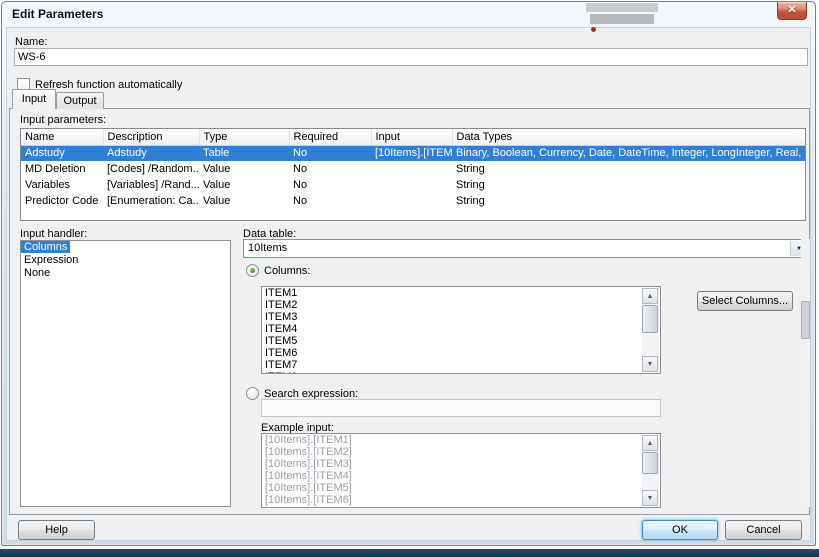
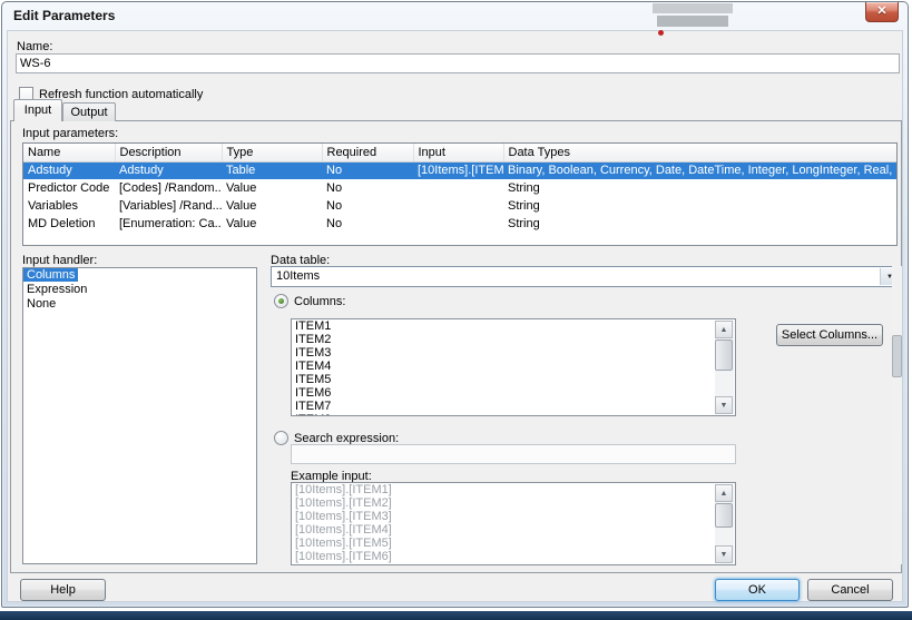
  Edit Parameters
  ✕
  Name:
  WS-6
  Refresh function automatically
  Input
  Output
  Input parameters:
  Name	Description	Type	Required	Input	Data Types
  Adstudy	Adstudy	Table	No	[10Items].[ITEM	Binary, Boolean, Currency, Date, DateTime, Integer, LongInteger, Real,
- MD Deletion	[Codes] /Random..	Value	No		String
+ Predictor Code	[Codes] /Random..	Value	No		String
  Variables	[Variables] /Rand...	Value	No		String
- Predictor Code	[Enumeration: Ca..	Value	No		String
+ MD Deletion	[Enumeration: Ca..	Value	No		String
  Input handler:
  Columns
  Expression
  None
  Data table:
  10Items
  Columns:
  ITEM1
  ITEM2
  ITEM3
  ITEM4
  ITEM5
  ITEM6
  ITEM7
  Select Columns...
  Search expression:
  Example input:
  [10Items].[ITEM1]
  [10Items].[ITEM2]
  [10Items].[ITEM3]
  [10Items].[ITEM4]
  [10Items].[ITEM5]
  [10Items].[ITEM6]
  Help
  OK
  Cancel
